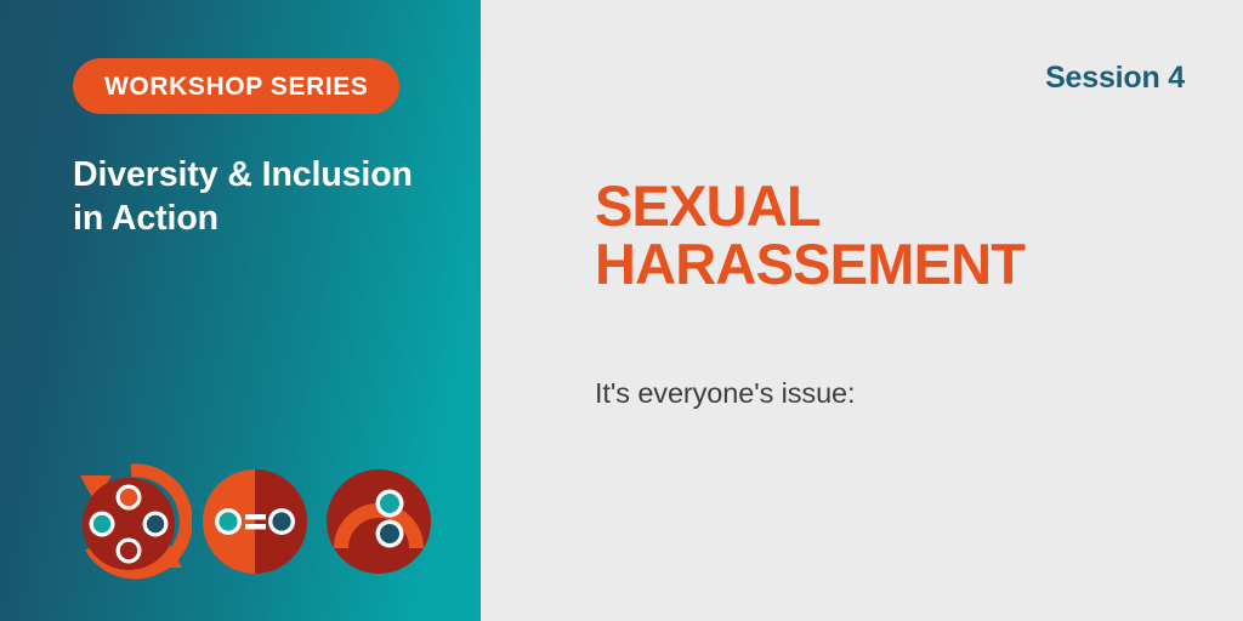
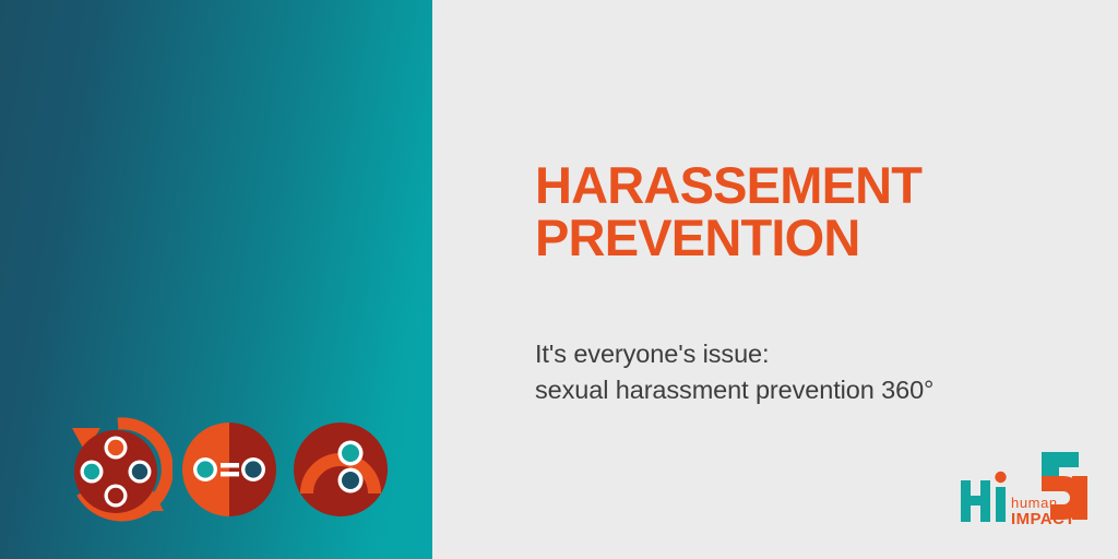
- WORKSHOP SERIES
- Diversity & Inclusion
- in Action
- Session 4
- SEXUAL
  HARASSEMENT
+ PREVENTION
  It's everyone's issue:
+ sexual harassment prevention 360°
+ human
+ IMPACT
